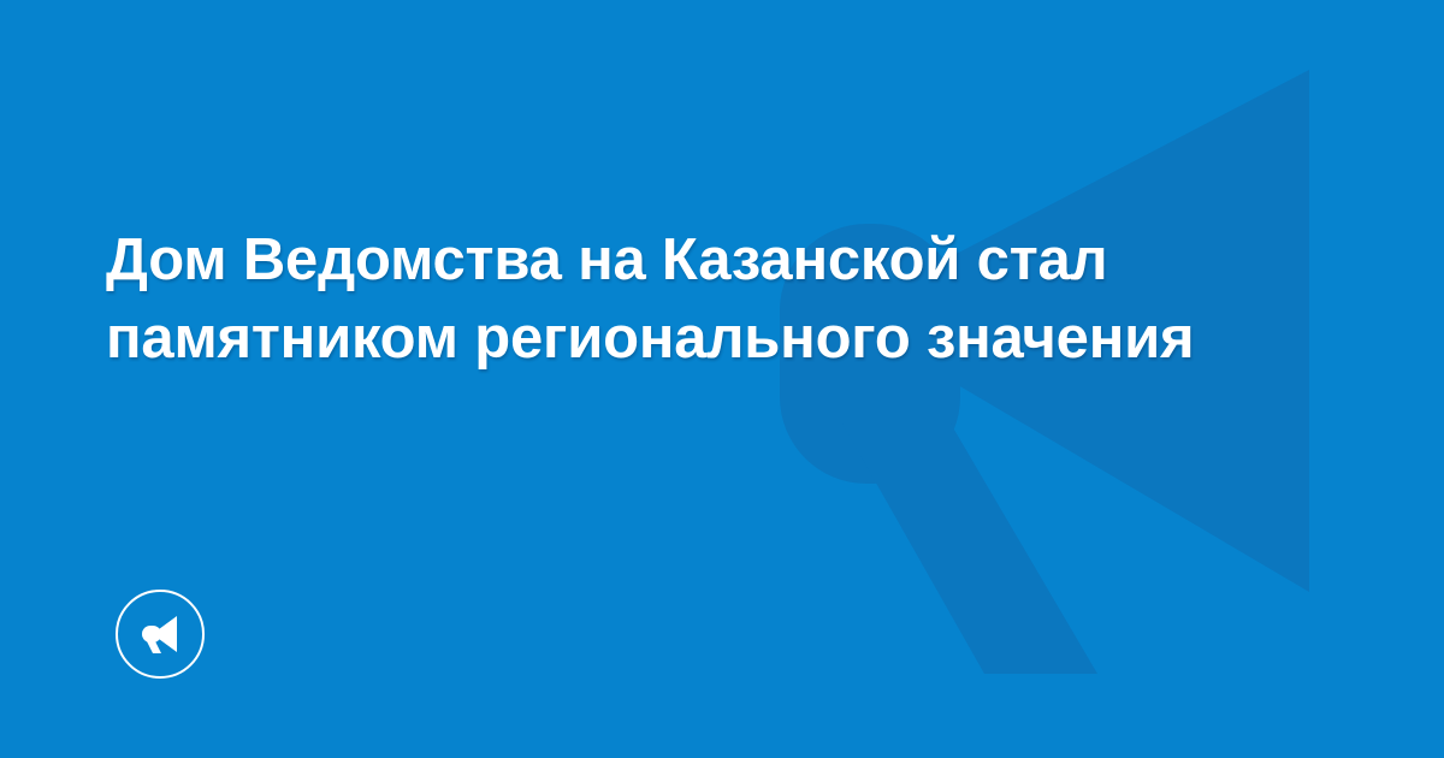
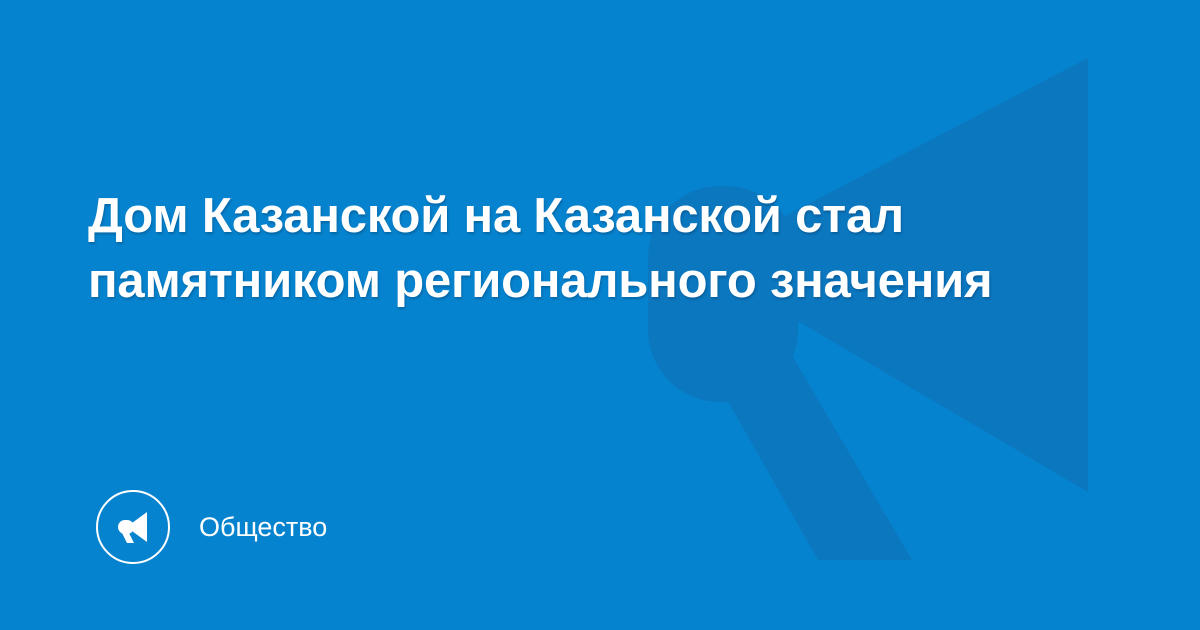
- Дом Ведомства на Казанской стал памятником регионального значения
+ Дом Казанской на Казанской стал памятником регионального значения
+ Общество
